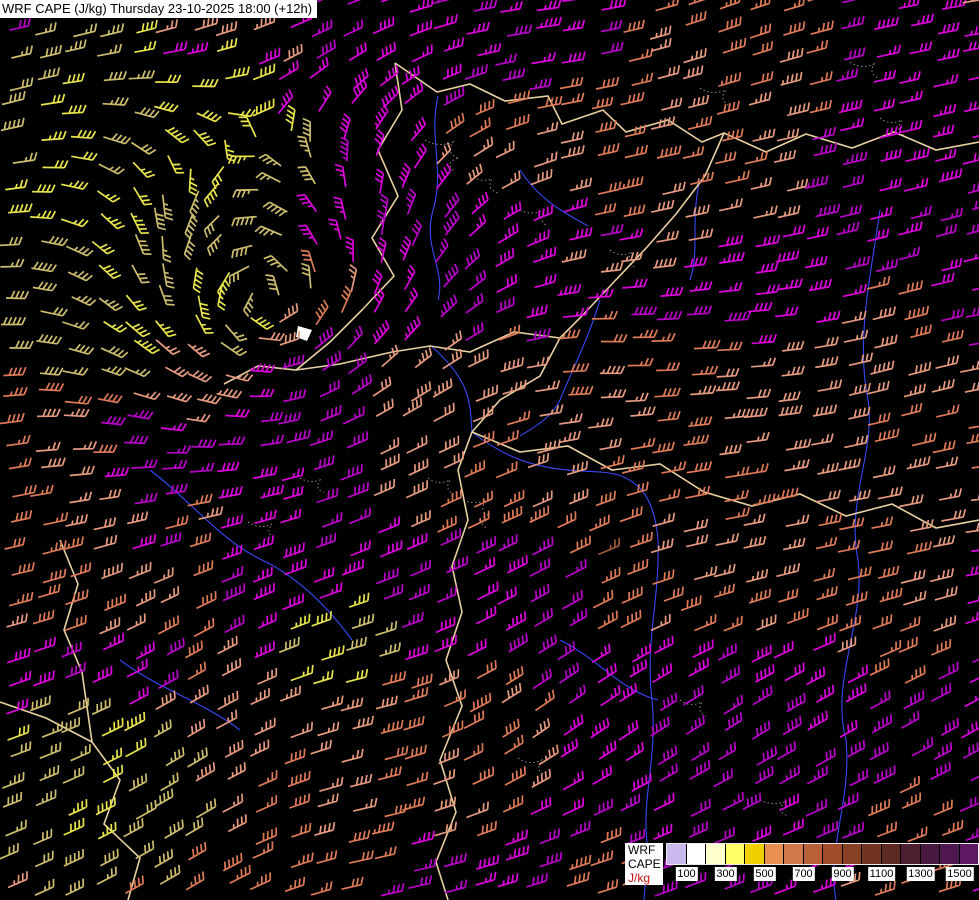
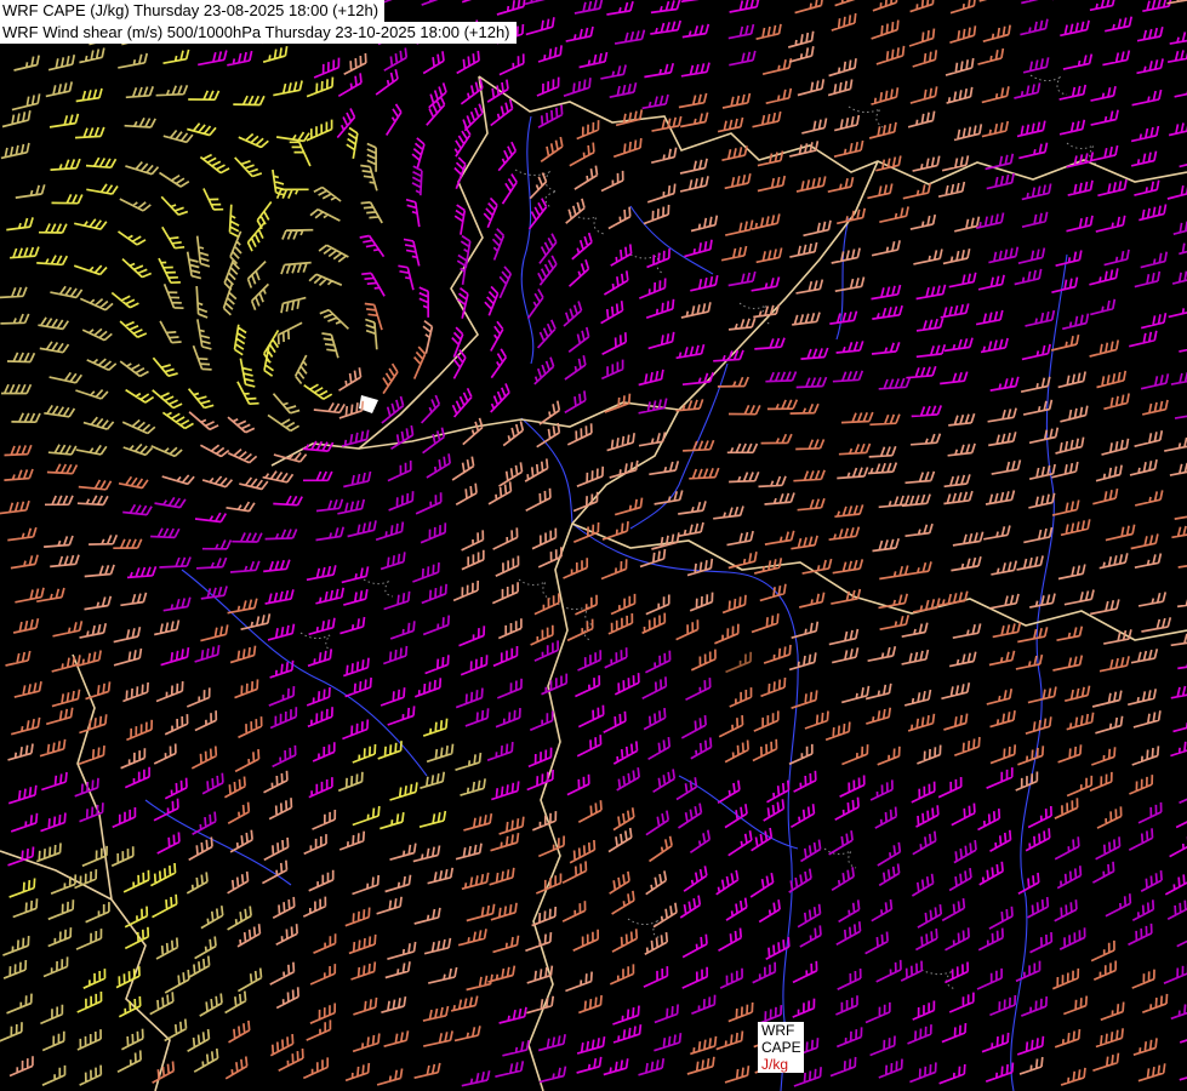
- WRF CAPE (J/kg) Thursday 23-10-2025 18:00 (+12h)
+ WRF CAPE (J/kg) Thursday 23-08-2025 18:00 (+12h)
+ WRF Wind shear (m/s) 500/1000hPa Thursday 23-10-2025 18:00 (+12h)
  WRF
  CAPE
  J/kg
- 100
- 300
- 500
- 700
- 900
- 1100
- 1300
- 1500
